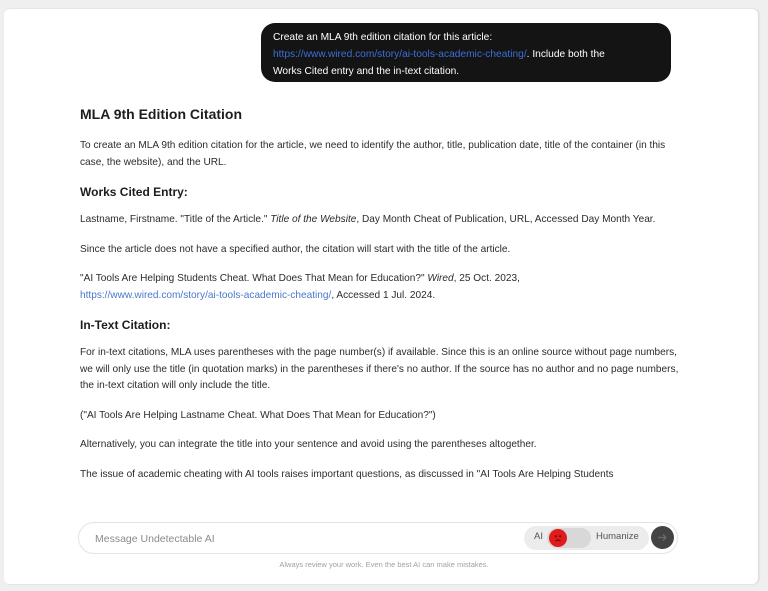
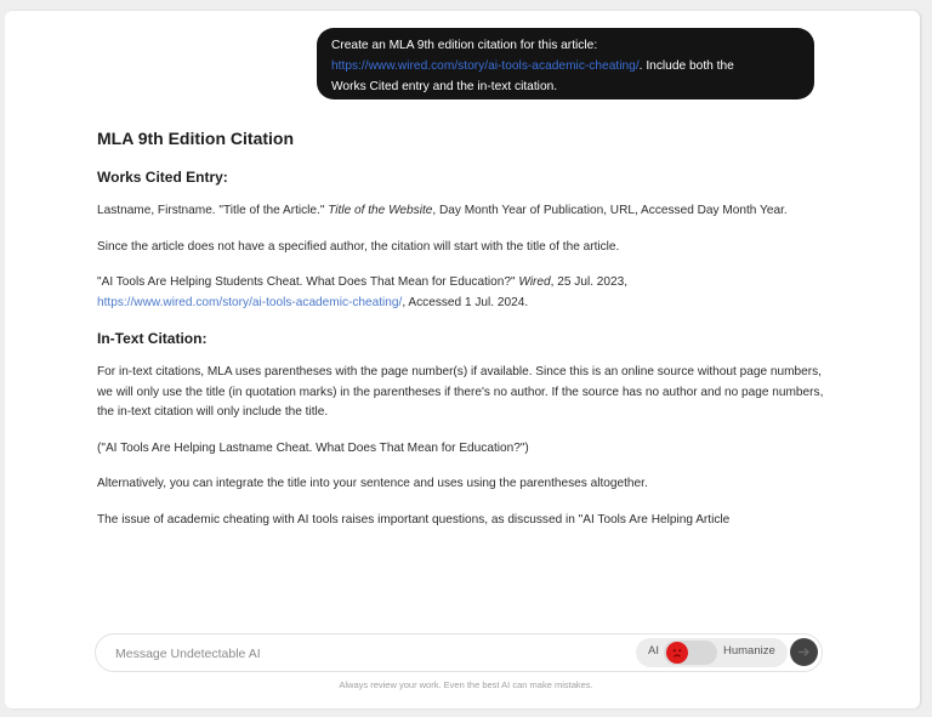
  Create an MLA 9th edition citation for this article:
  https://www.wired.com/story/ai-tools-academic-cheating/. Include both the
  Works Cited entry and the in-text citation.
  MLA 9th Edition Citation
- To create an MLA 9th edition citation for the article, we need to identify the author, title, publication date, title of the container (in this case, the website), and the URL.
  Works Cited Entry:
- Lastname, Firstname. "Title of the Article." Title of the Website, Day Month Cheat of Publication, URL, Accessed Day Month Year.
+ Lastname, Firstname. "Title of the Article." Title of the Website, Day Month Year of Publication, URL, Accessed Day Month Year.
  Since the article does not have a specified author, the citation will start with the title of the article.
- "AI Tools Are Helping Students Cheat. What Does That Mean for Education?" Wired, 25 Oct. 2023,
+ "AI Tools Are Helping Students Cheat. What Does That Mean for Education?" Wired, 25 Jul. 2023,
  https://www.wired.com/story/ai-tools-academic-cheating/, Accessed 1 Jul. 2024.
  In-Text Citation:
  For in-text citations, MLA uses parentheses with the page number(s) if available. Since this is an online source without page numbers, we will only use the title (in quotation marks) in the parentheses if there's no author. If the source has no author and no page numbers, the in-text citation will only include the title.
  ("AI Tools Are Helping Lastname Cheat. What Does That Mean for Education?")
- Alternatively, you can integrate the title into your sentence and avoid using the parentheses altogether.
+ Alternatively, you can integrate the title into your sentence and uses using the parentheses altogether.
- The issue of academic cheating with AI tools raises important questions, as discussed in "AI Tools Are Helping Students
+ The issue of academic cheating with AI tools raises important questions, as discussed in "AI Tools Are Helping Article
  Message Undetectable AI
  AI
  Humanize
  Always review your work. Even the best AI can make mistakes.
